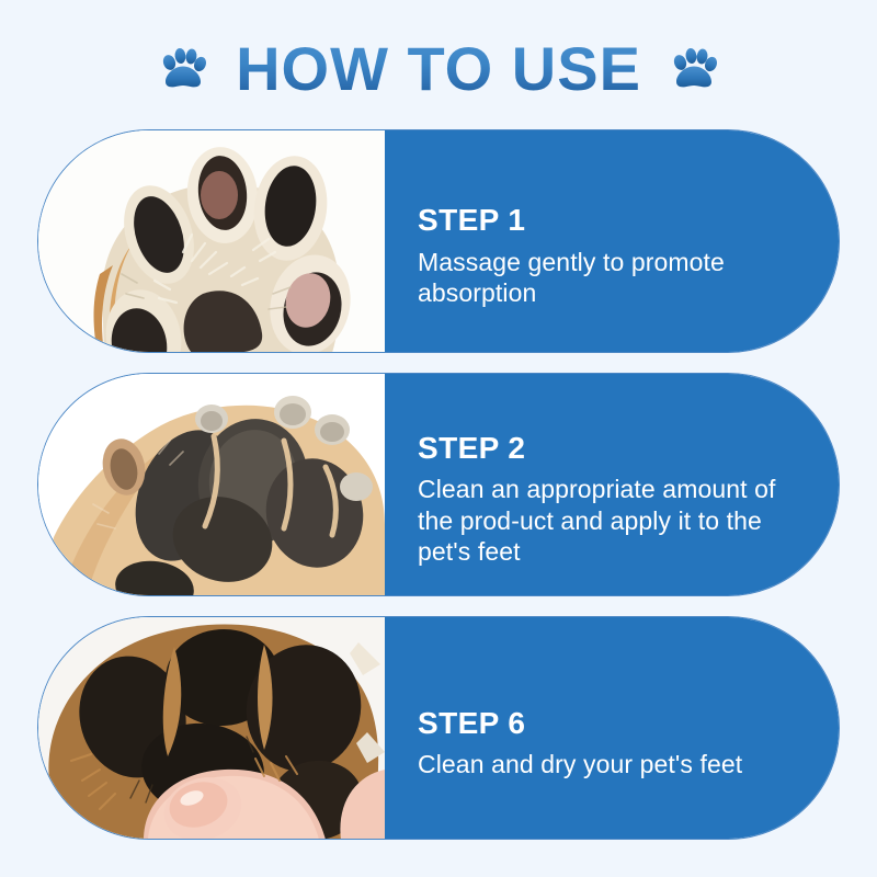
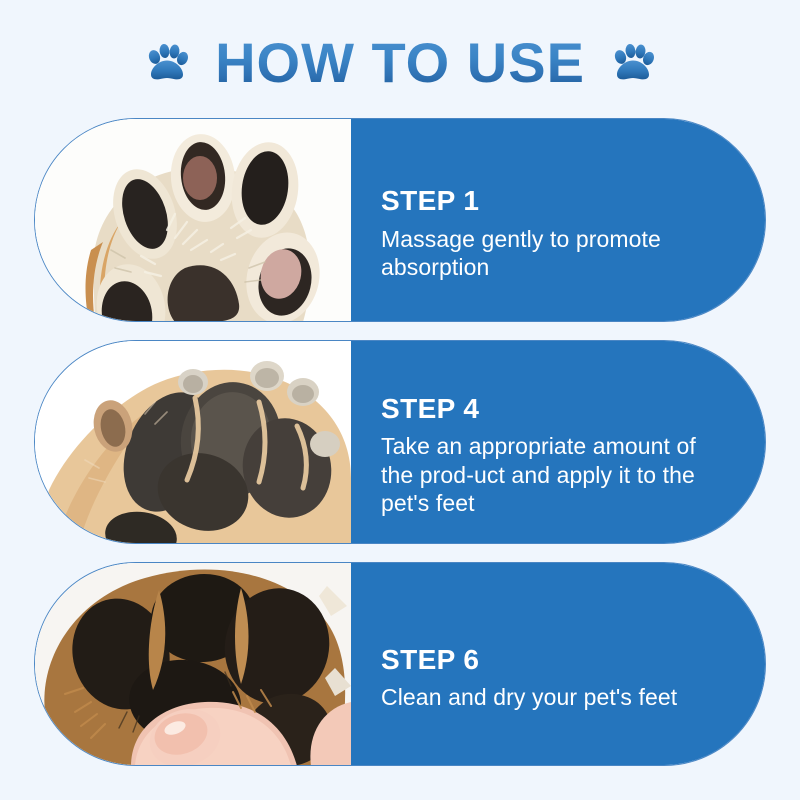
  HOW TO USE
  STEP 1
  Massage gently to promote absorption
- STEP 2
+ STEP 4
- Clean an appropriate amount of the prod-uct and apply it to the pet's feet
+ Take an appropriate amount of the prod-uct and apply it to the pet's feet
  STEP 6
  Clean and dry your pet's feet
